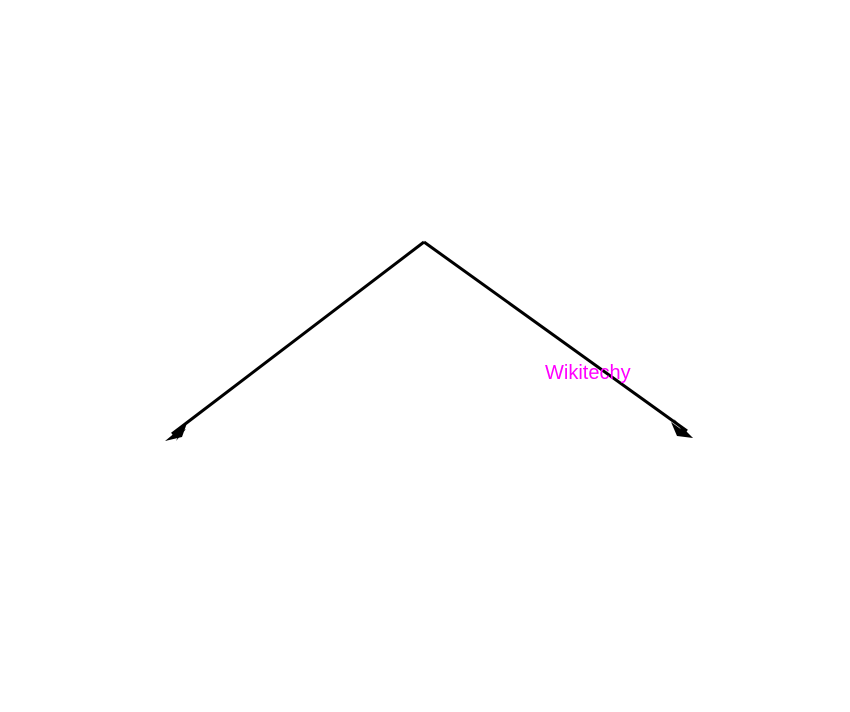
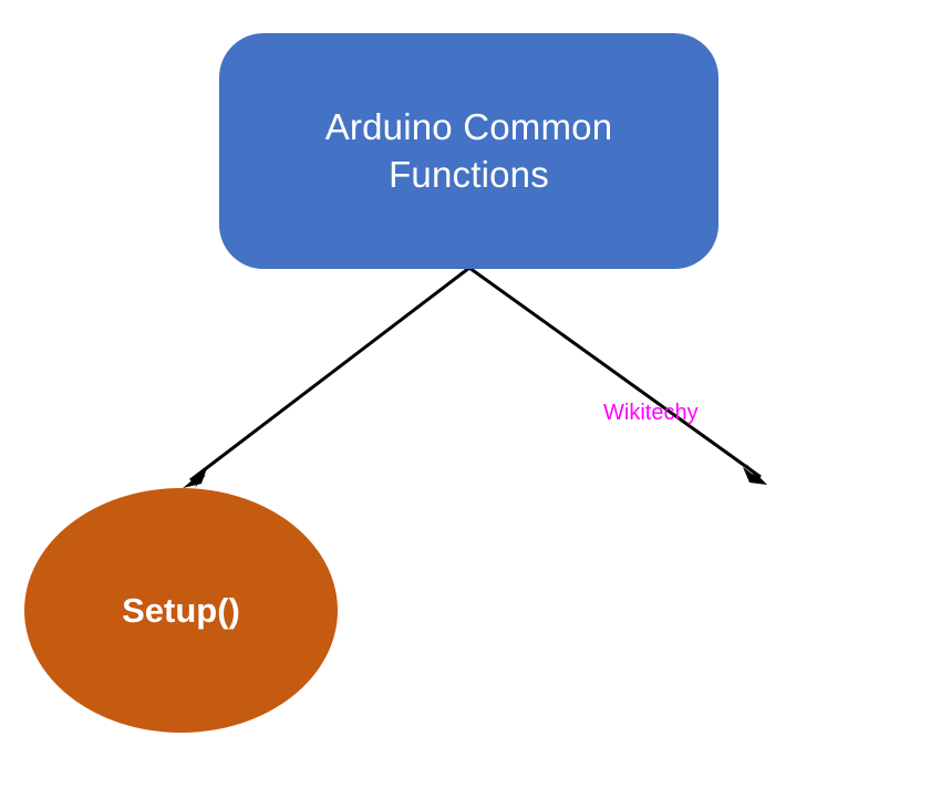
+ Arduino Common Functions
+ Setup()
  Wikitechy
